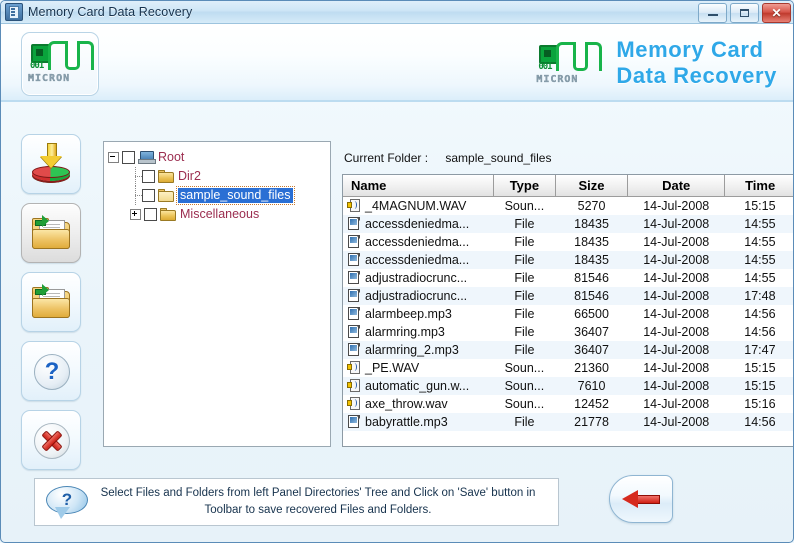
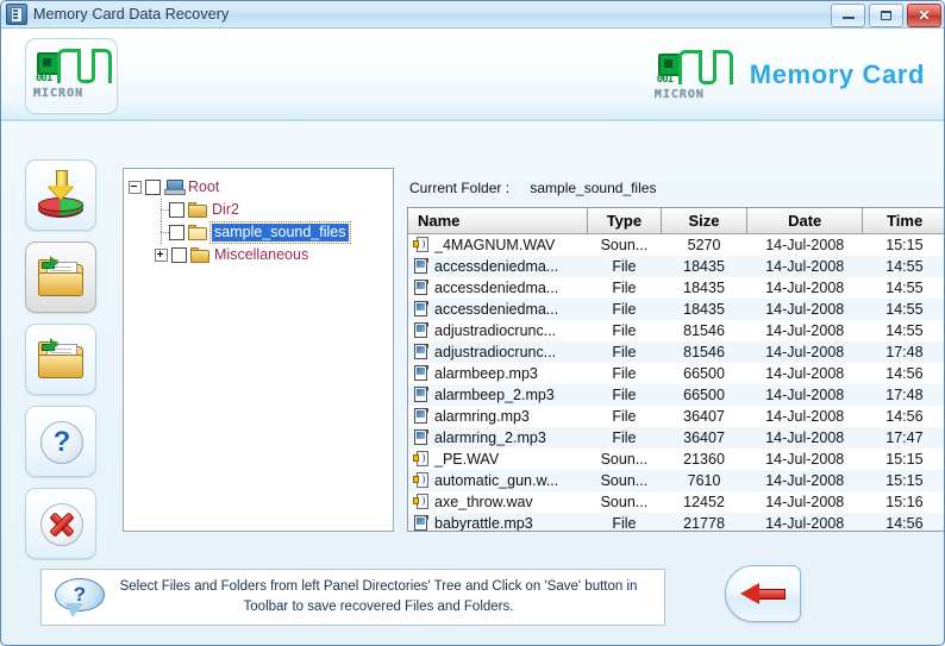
  Memory Card Data Recovery
  ✕
  001
  MICRON
  001
  MICRON
  Memory Card
- Data Recovery
  ?
  Root
  Dir2
  sample_sound_files
  Miscellaneous
  Current Folder : sample_sound_files
  Name	Type	Size	Date	Time
  _4MAGNUM.WAV	Soun...	5270	14-Jul-2008	15:15
  accessdeniedma...	File	18435	14-Jul-2008	14:55
  accessdeniedma...	File	18435	14-Jul-2008	14:55
  accessdeniedma...	File	18435	14-Jul-2008	14:55
  adjustradiocrunc...	File	81546	14-Jul-2008	14:55
  adjustradiocrunc...	File	81546	14-Jul-2008	17:48
  alarmbeep.mp3	File	66500	14-Jul-2008	14:56
+ alarmbeep_2.mp3	File	66500	14-Jul-2008	17:48
  alarmring.mp3	File	36407	14-Jul-2008	14:56
  alarmring_2.mp3	File	36407	14-Jul-2008	17:47
  _PE.WAV	Soun...	21360	14-Jul-2008	15:15
  automatic_gun.w...	Soun...	7610	14-Jul-2008	15:15
  axe_throw.wav	Soun...	12452	14-Jul-2008	15:16
  babyrattle.mp3	File	21778	14-Jul-2008	14:56
  ?
  Select Files and Folders from left Panel Directories' Tree and Click on 'Save' button in Toolbar to save recovered Files and Folders.
